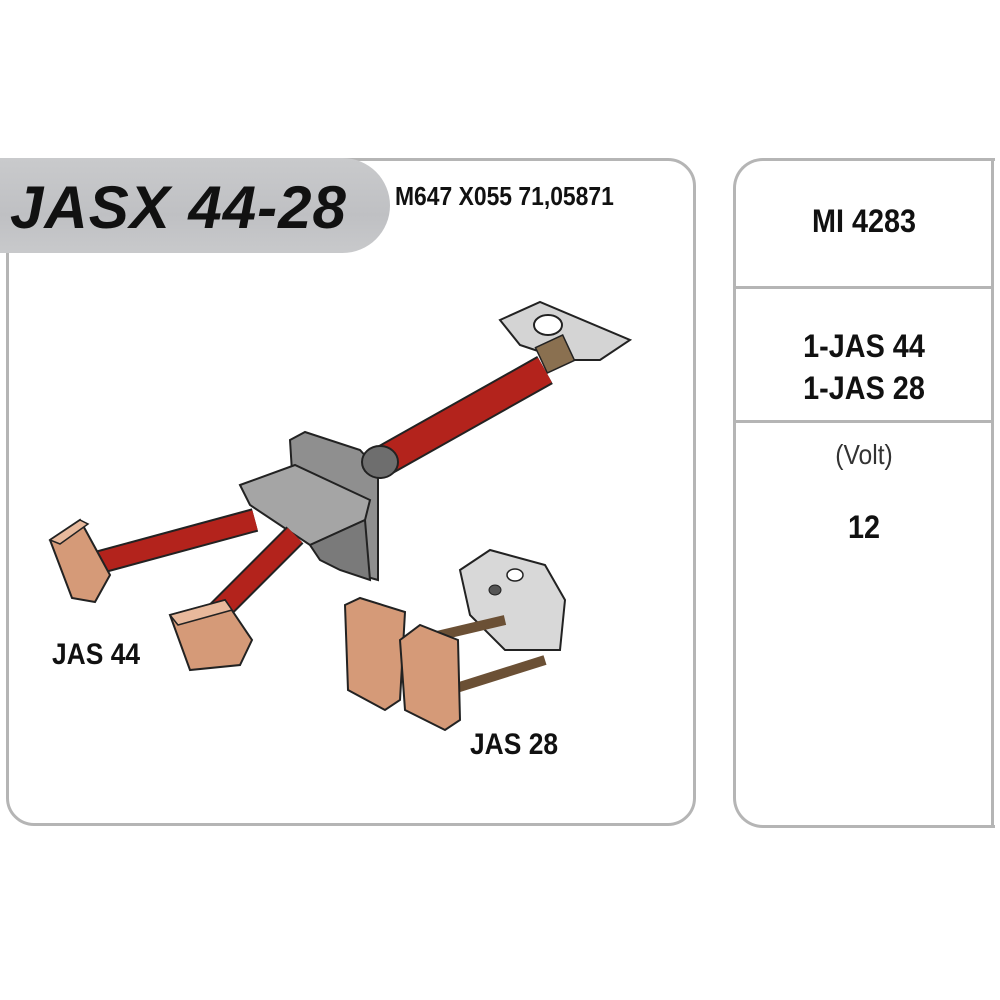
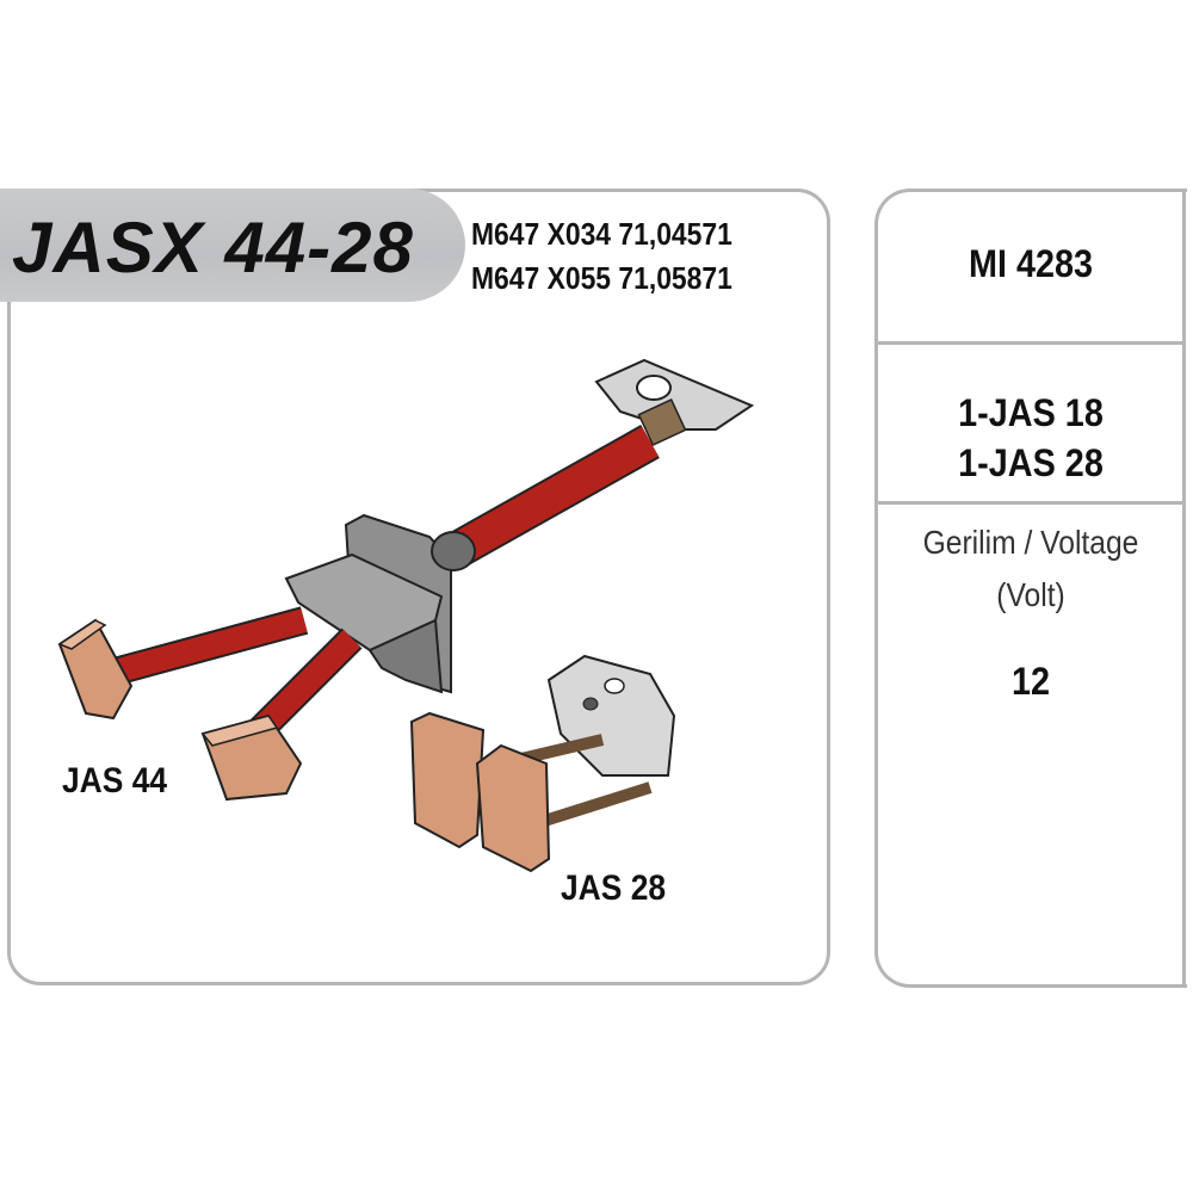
  JASX 44-28
+ M647 X034 71,04571
  M647 X055 71,05871
  JAS 44
  JAS 28
  MI 4283
- 1-JAS 44
+ 1-JAS 18
  1-JAS 28
+ Gerilim / Voltage
  (Volt)
  12
